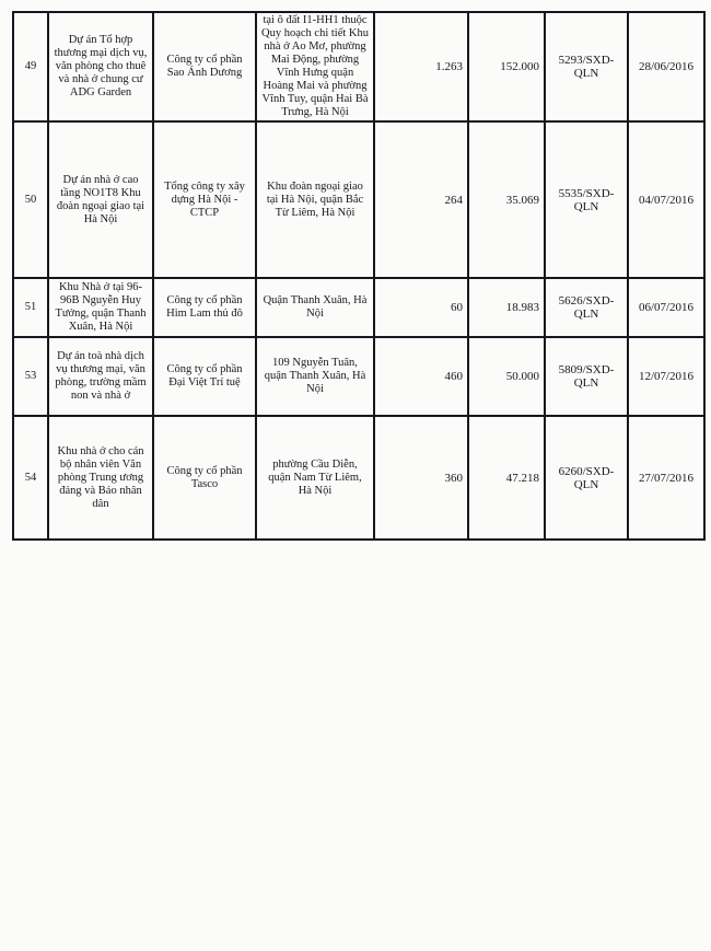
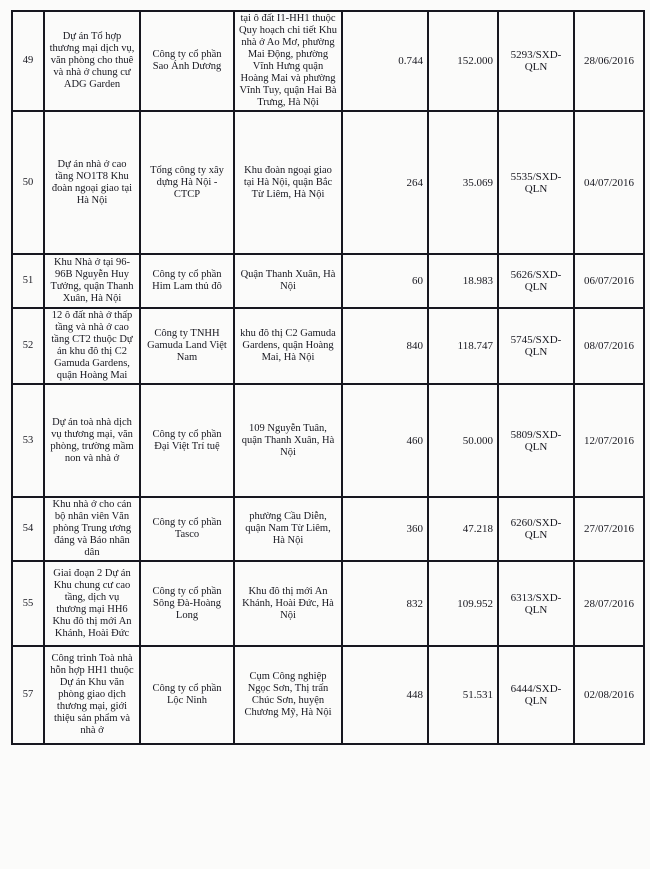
- 49	Dự án Tổ hợp thương mại dịch vụ, văn phòng cho thuê và nhà ở chung cư ADG Garden	Công ty cổ phần Sao Ánh Dương	tại ô đất I1-HH1 thuộc Quy hoạch chi tiết Khu nhà ở Ao Mơ, phường Mai Động, phường Vĩnh Hưng quận Hoàng Mai và phường Vĩnh Tuy, quận Hai Bà Trưng, Hà Nội	1.263	152.000	5293/SXD-QLN	28/06/2016
+ 49	Dự án Tổ hợp thương mại dịch vụ, văn phòng cho thuê và nhà ở chung cư ADG Garden	Công ty cổ phần Sao Ánh Dương	tại ô đất I1-HH1 thuộc Quy hoạch chi tiết Khu nhà ở Ao Mơ, phường Mai Động, phường Vĩnh Hưng quận Hoàng Mai và phường Vĩnh Tuy, quận Hai Bà Trưng, Hà Nội	0.744	152.000	5293/SXD-QLN	28/06/2016
  50	Dự án nhà ở cao tầng NO1T8 Khu đoàn ngoại giao tại Hà Nội	Tổng công ty xây dựng Hà Nội - CTCP	Khu đoàn ngoại giao tại Hà Nội, quận Bắc Từ Liêm, Hà Nội	264	35.069	5535/SXD-QLN	04/07/2016
  51	Khu Nhà ở tại 96-96B Nguyễn Huy Tưởng, quận Thanh Xuân, Hà Nội	Công ty cổ phần Him Lam thủ đô	Quận Thanh Xuân, Hà Nội	60	18.983	5626/SXD-QLN	06/07/2016
+ 52	12 ô đất nhà ở thấp tầng và nhà ở cao tầng CT2 thuộc Dự án khu đô thị C2 Gamuda Gardens, quận Hoàng Mai	Công ty TNHH Gamuda Land Việt Nam	khu đô thị C2 Gamuda Gardens, quận Hoàng Mai, Hà Nội	840	118.747	5745/SXD-QLN	08/07/2016
  53	Dự án toà nhà dịch vụ thương mại, văn phòng, trường mầm non và nhà ở	Công ty cổ phần Đại Việt Trí tuệ	109 Nguyễn Tuân, quận Thanh Xuân, Hà Nội	460	50.000	5809/SXD-QLN	12/07/2016
  54	Khu nhà ở cho cán bộ nhân viên Văn phòng Trung ương đảng và Báo nhân dân	Công ty cổ phần Tasco	phường Cầu Diễn, quận Nam Từ Liêm, Hà Nội	360	47.218	6260/SXD-QLN	27/07/2016
+ 55	Giai đoạn 2 Dự án Khu chung cư cao tầng, dịch vụ thương mại HH6 Khu đô thị mới An Khánh, Hoài Đức	Công ty cổ phần Sông Đà-Hoàng Long	Khu đô thị mới An Khánh, Hoài Đức, Hà Nội	832	109.952	6313/SXD-QLN	28/07/2016
+ 57	Công trình Toà nhà hỗn hợp HH1 thuộc Dự án Khu văn phòng giao dịch thương mại, giới thiệu sản phẩm và nhà ở	Công ty cổ phần Lộc Ninh	Cụm Công nghiệp Ngọc Sơn, Thị trấn Chúc Sơn, huyện Chương Mỹ, Hà Nội	448	51.531	6444/SXD-QLN	02/08/2016
